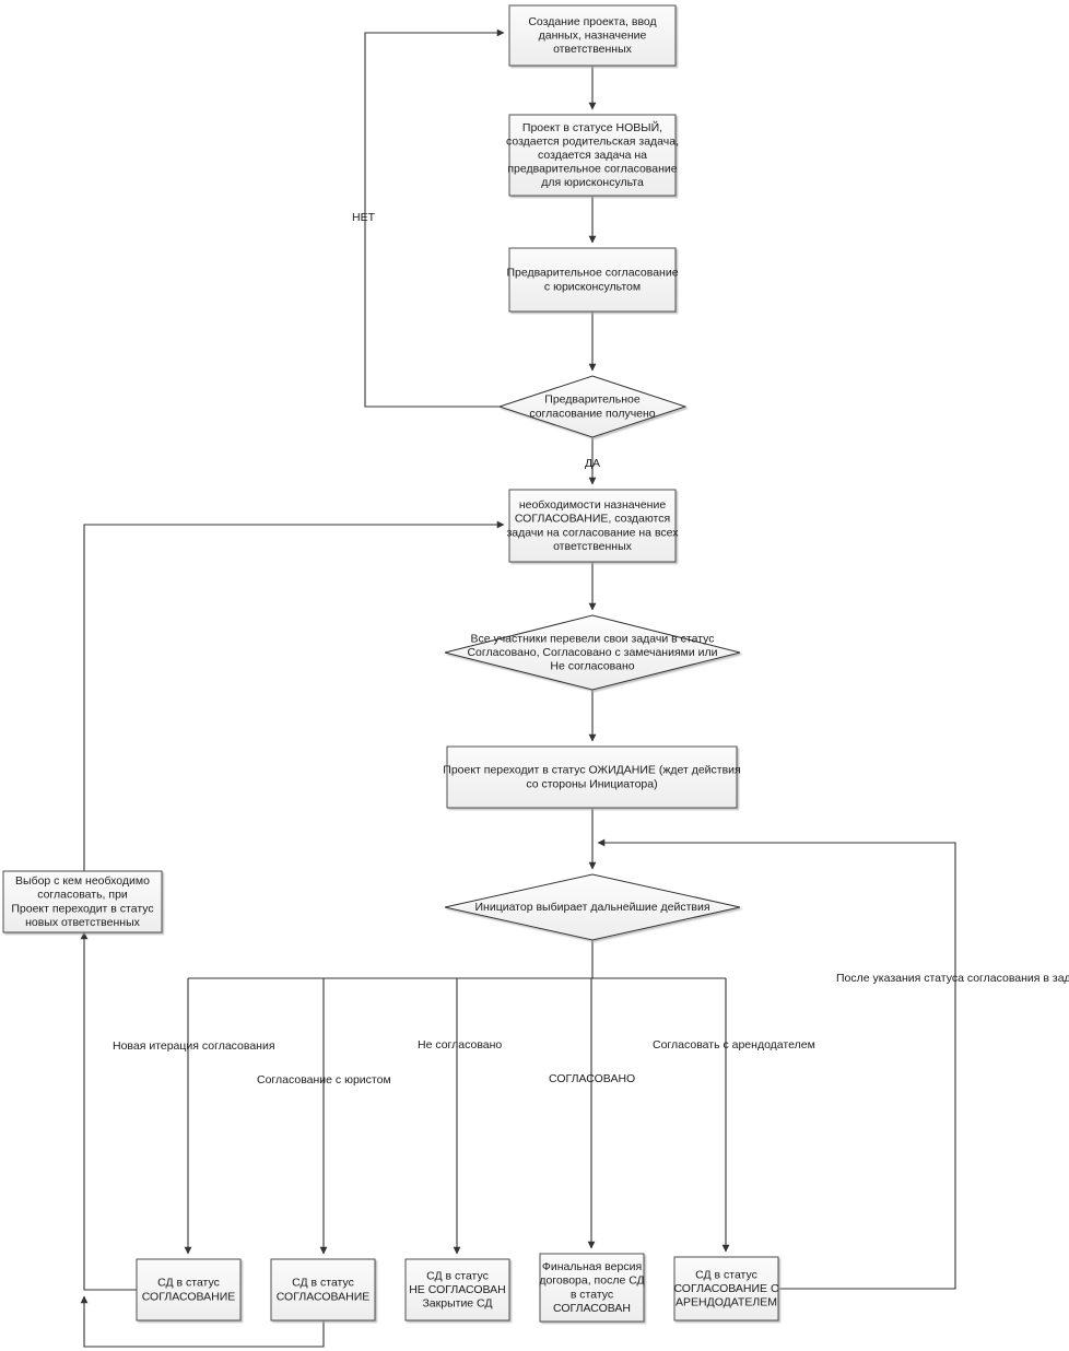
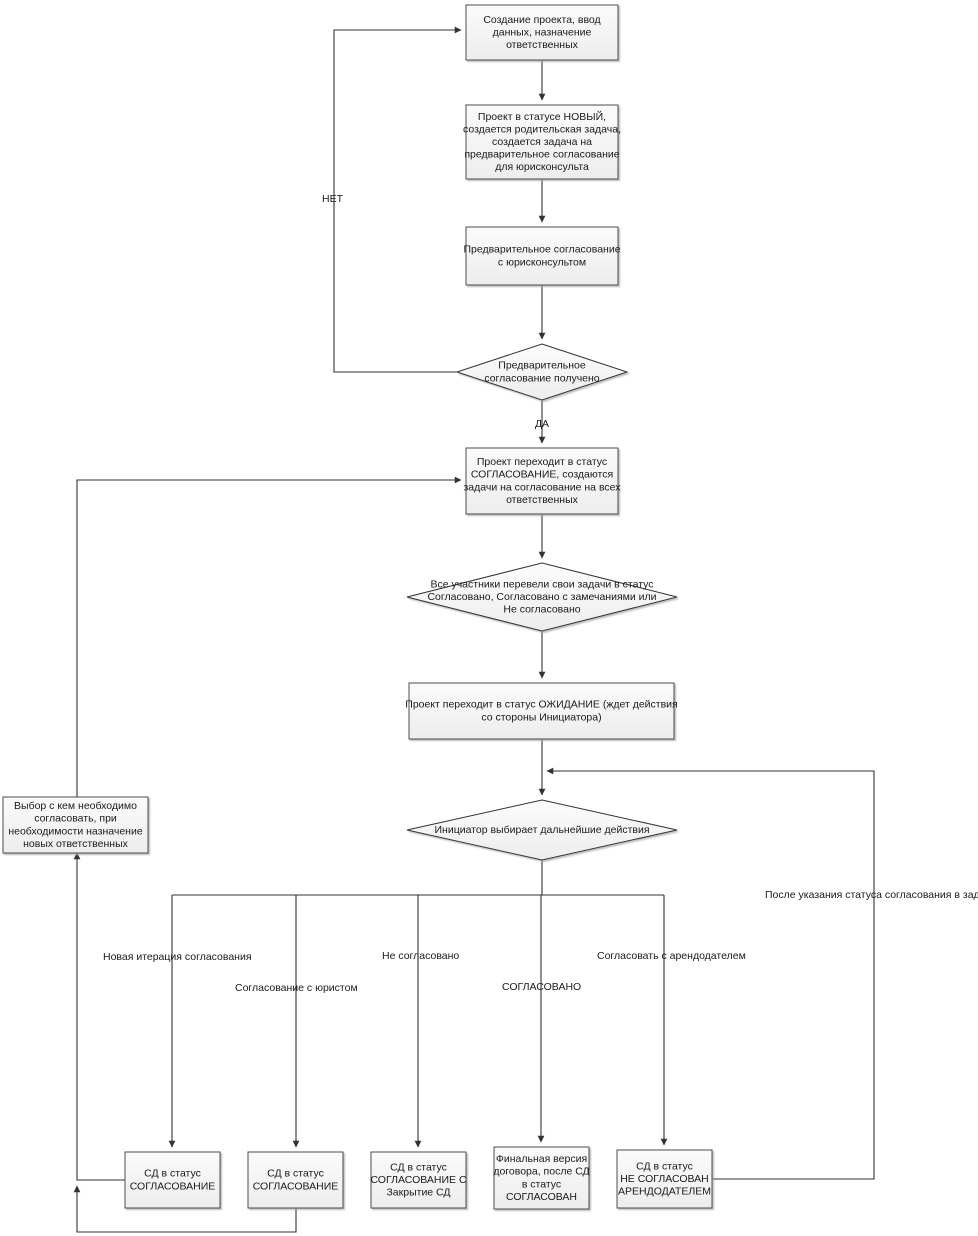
  Создание проекта, ввод данных, назначение ответственных
  Проект в статусе НОВЫЙ, создается родительская задача, создается задача на предварительное согласование для юрисконсульта
  Предварительное согласование с юрисконсультом
  Предварительное согласование получено
- необходимости назначение СОГЛАСОВАНИЕ, создаются задачи на согласование на всех ответственных
+ Проект переходит в статус СОГЛАСОВАНИЕ, создаются задачи на согласование на всех ответственных
  Все участники перевели свои задачи в статус Согласовано, Согласовано с замечаниями или Не согласовано
  Проект переходит в статус ОЖИДАНИЕ (ждет действия со стороны Инициатора)
  Инициатор выбирает дальнейшие действия
- Выбор с кем необходимо согласовать, при Проект переходит в статус новых ответственных
+ Выбор с кем необходимо согласовать, при необходимости назначение новых ответственных
  СД в статус СОГЛАСОВАНИЕ
  СД в статус СОГЛАСОВАНИЕ
- СД в статус НЕ СОГЛАСОВАН Закрытие СД
+ СД в статус СОГЛАСОВАНИЕ С Закрытие СД
  Финальная версия договора, после СД в статус СОГЛАСОВАН
- СД в статус СОГЛАСОВАНИЕ С АРЕНДОДАТЕЛЕМ
+ СД в статус НЕ СОГЛАСОВАН АРЕНДОДАТЕЛЕМ
  НЕТ
  ДА
  Новая итерация согласования
  Согласование с юристом
  Не согласовано
  СОГЛАСОВАНО
  Согласовать с арендодателем
  После указания статуса согласования в зад
